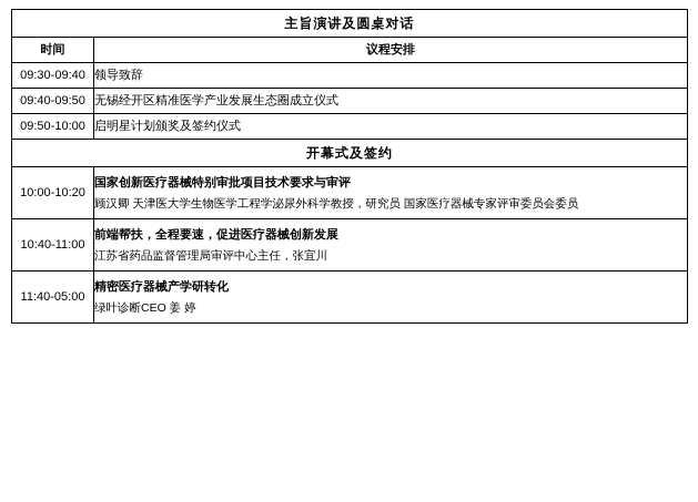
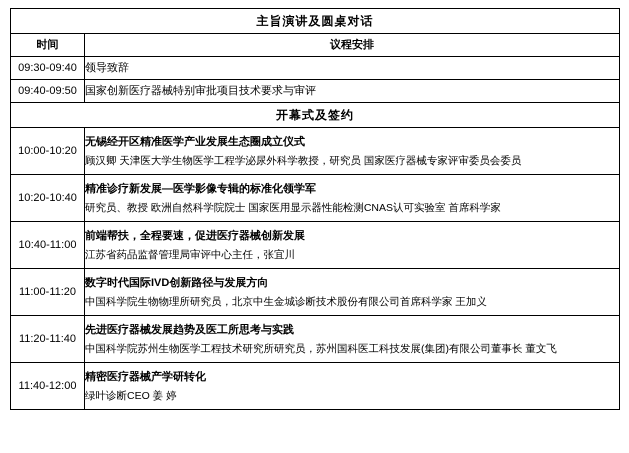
  主旨演讲及圆桌对话
  时间	议程安排
  09:30-09:40	领导致辞
- 09:40-09:50	无锡经开区精准医学产业发展生态圈成立仪式
+ 09:40-09:50	国家创新医疗器械特别审批项目技术要求与审评
- 09:50-10:00	启明星计划颁奖及签约仪式
  开幕式及签约
- 10:00-10:20	国家创新医疗器械特别审批项目技术要求与审评 顾汉卿 天津医大学生物医学工程学泌尿外科学教授，研究员 国家医疗器械专家评审委员会委员
+ 10:00-10:20	无锡经开区精准医学产业发展生态圈成立仪式 顾汉卿 天津医大学生物医学工程学泌尿外科学教授，研究员 国家医疗器械专家评审委员会委员
+ 10:20-10:40	精准诊疗新发展—医学影像专辑的标准化领学军 研究员、教授 欧洲自然科学院院士 国家医用显示器性能检测CNAS认可实验室 首席科学家
  10:40-11:00	前端帮扶，全程要速，促进医疗器械创新发展 江苏省药品监督管理局审评中心主任，张宜川
+ 11:00-11:20	数字时代国际IVD创新路径与发展方向 中国科学院生物物理所研究员，北京中生金城诊断技术股份有限公司首席科学家 王加义
+ 11:20-11:40	先进医疗器械发展趋势及医工所思考与实践 中国科学院苏州生物医学工程技术研究所研究员，苏州国科医工科技发展(集团)有限公司董事长 董文飞
- 11:40-05:00	精密医疗器械产学研转化 绿叶诊断CEO 姜 婷
+ 11:40-12:00	精密医疗器械产学研转化 绿叶诊断CEO 姜 婷
